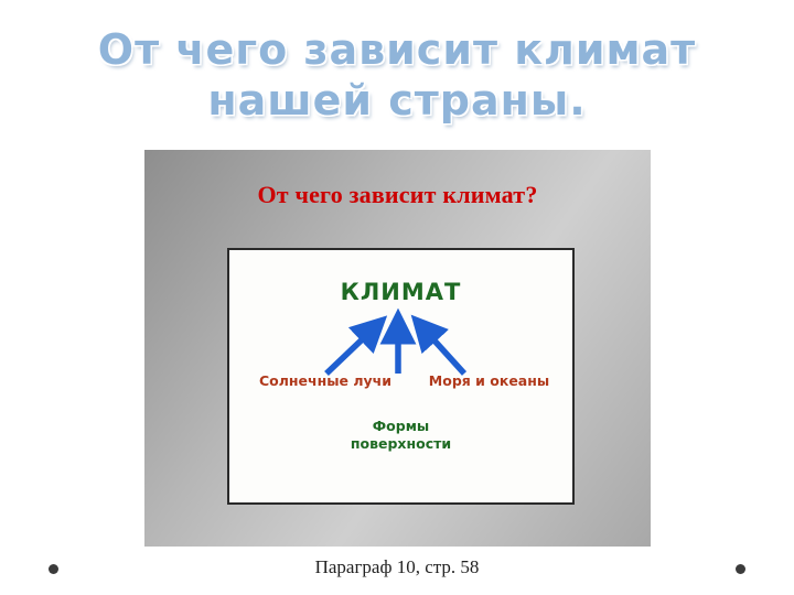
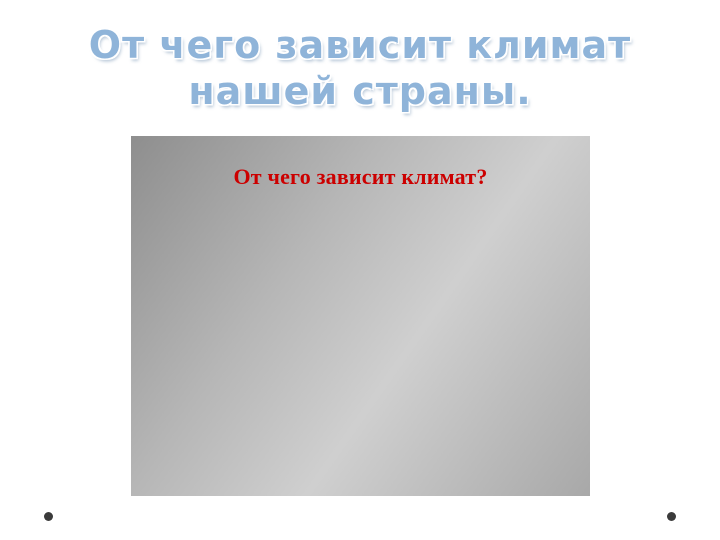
  От чего зависит климат
  нашей страны.
  От чего зависит климат?
- КЛИМАТ
- Солнечные лучи
- Моря и океаны
- Формы
- поверхности
- Параграф 10, стр. 58
